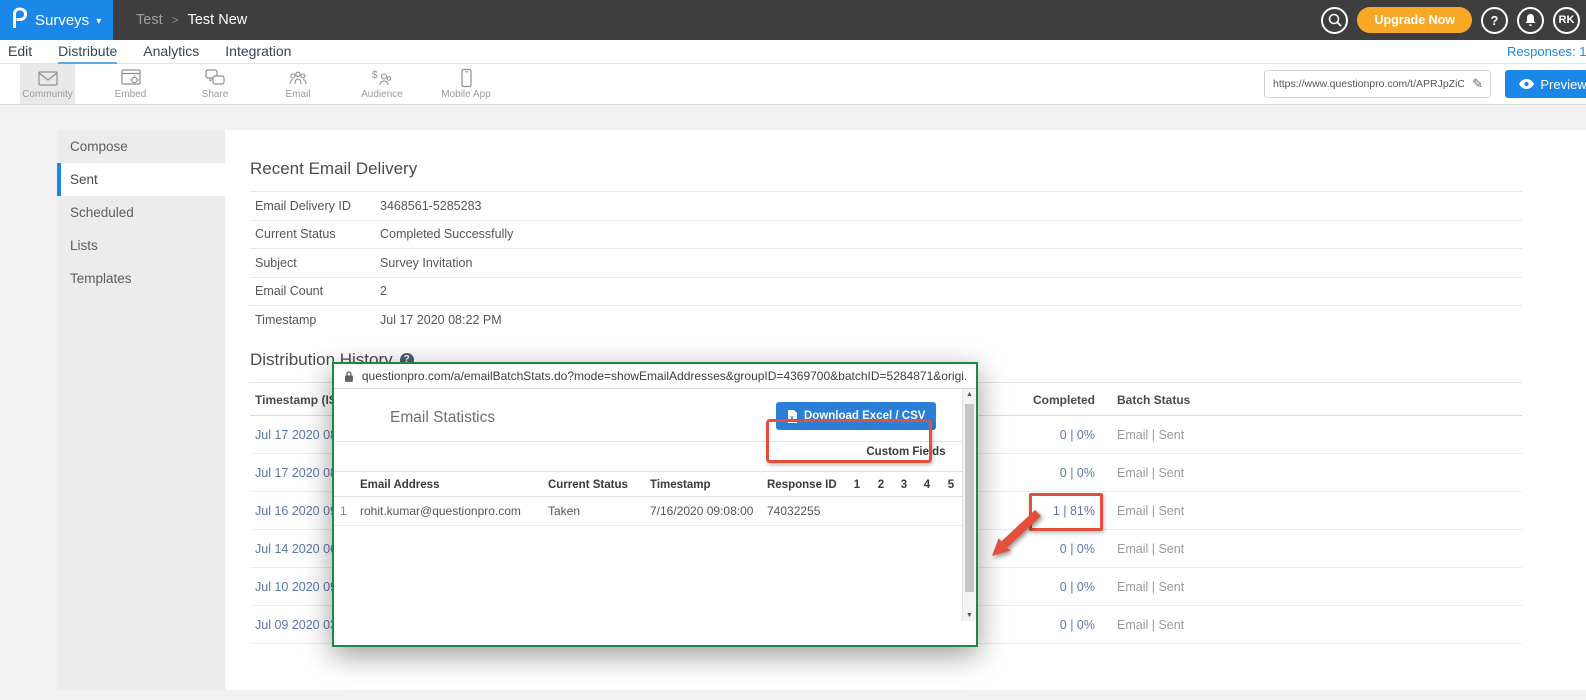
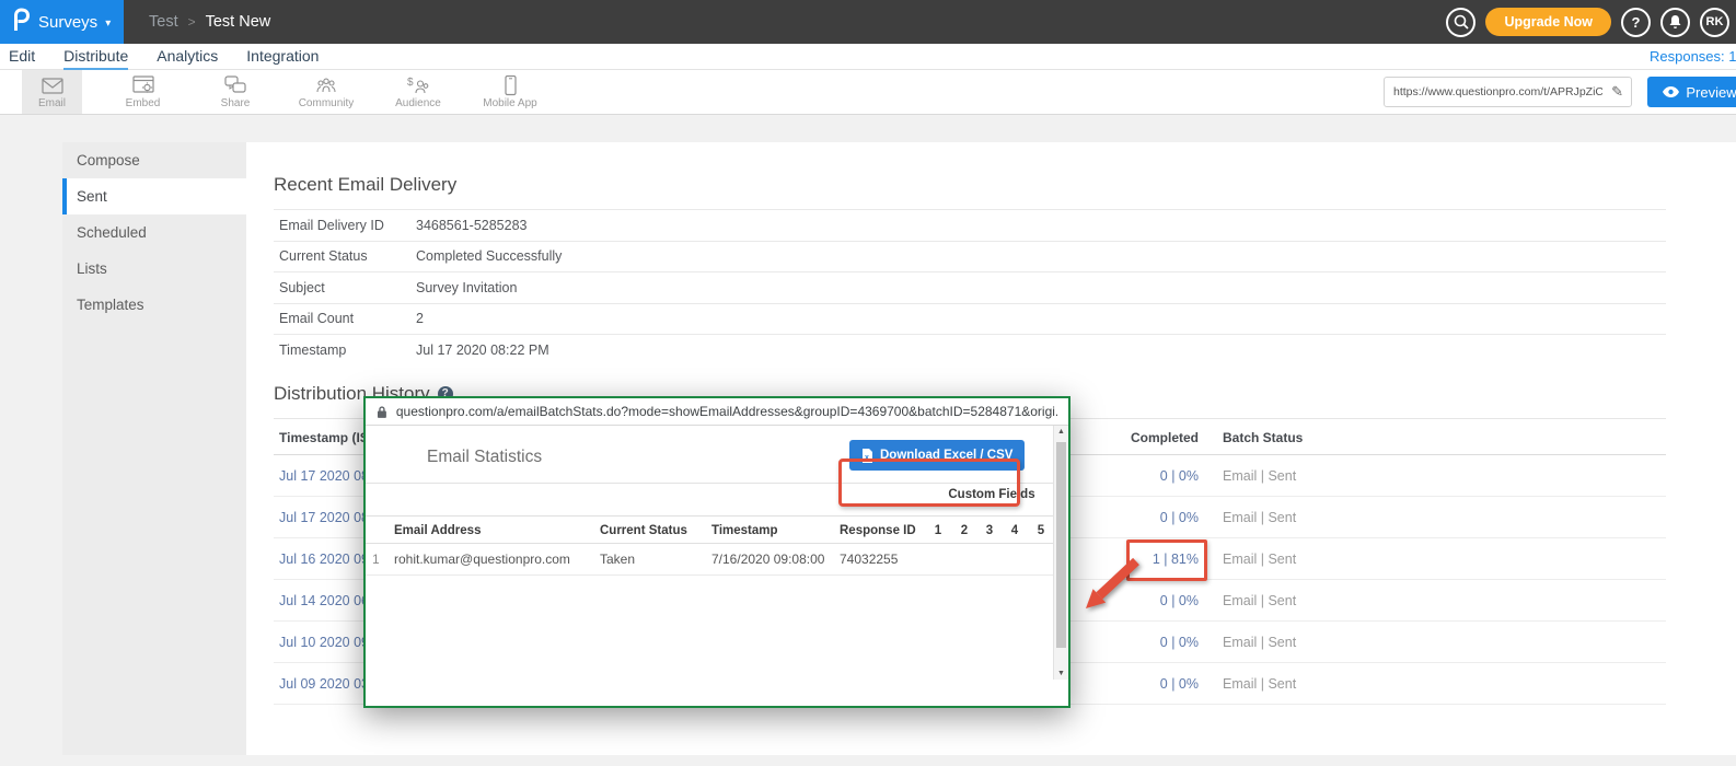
  Surveys
  ▾
  Test
  >
  Test New
  Upgrade Now
  ?
  RK
  Edit
  Distribute
  Analytics
  Integration
  Responses: 1
- Community
+ Email
  Embed
  Share
- Email
+ Community
  $
  Audience
  Mobile App
  https://www.questionpro.com/t/APRJpZiC
  ✎
  Preview
  Compose
  Sent
  Scheduled
  Lists
  Templates
  Recent Email Delivery
  Email Delivery ID
  3468561-5285283
  Current Status
  Completed Successfully
  Subject
  Survey Invitation
  Email Count
  2
  Timestamp
  Jul 17 2020 08:22 PM
  Distribution History
  ?
  Timestamp (I
  Completed
  Batch Status
  0 | 0%
  Email | Sent
  0 | 0%
  Email | Sent
  Jul 16 2020 0
  1 | 81%
  Email | Sent
  0 | 0%
  Email | Sent
  Jul 10 2020 0
  0 | 0%
  Email | Sent
  Jul 09 2020 0
  0 | 0%
  Email | Sent
  questionpro.com/a/emailBatchStats.do?mode=showEmailAddresses&groupID=4369700&batchID=5284871&origi.
  Email Statistics
  Download Excel / CSV
  Custom Fields
  Email Address
  Current Status
  Timestamp
  Response ID
  1
  2
  3
  4
  5
  1
  rohit.kumar@questionpro.com
  Taken
  7/16/2020 09:08:00
  74032255
